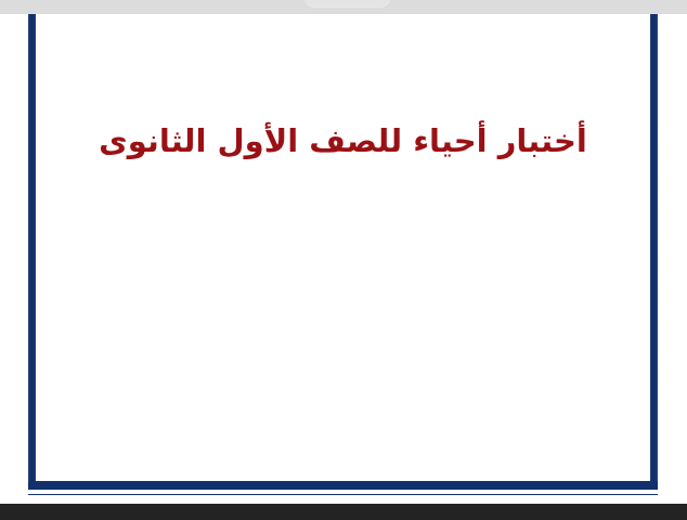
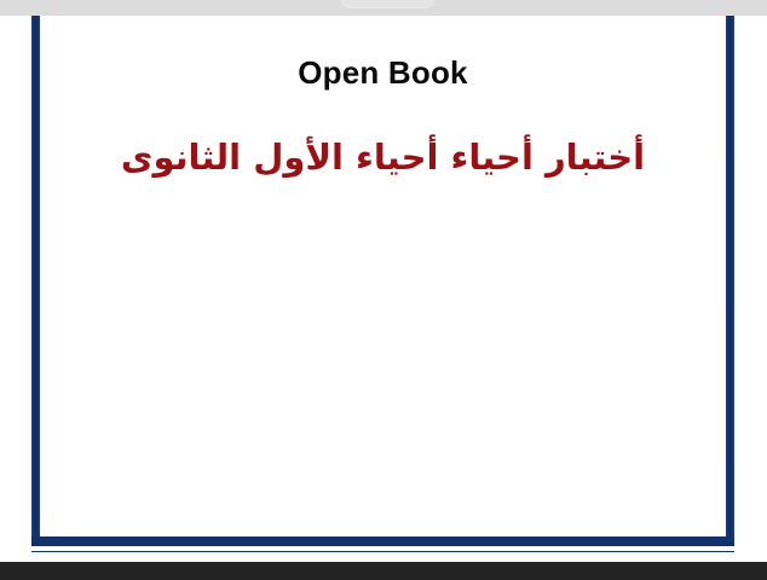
+ Open Book
- أختبار أحياء للصف الأول الثانوى
+ أختبار أحياء أحياء الأول الثانوى
